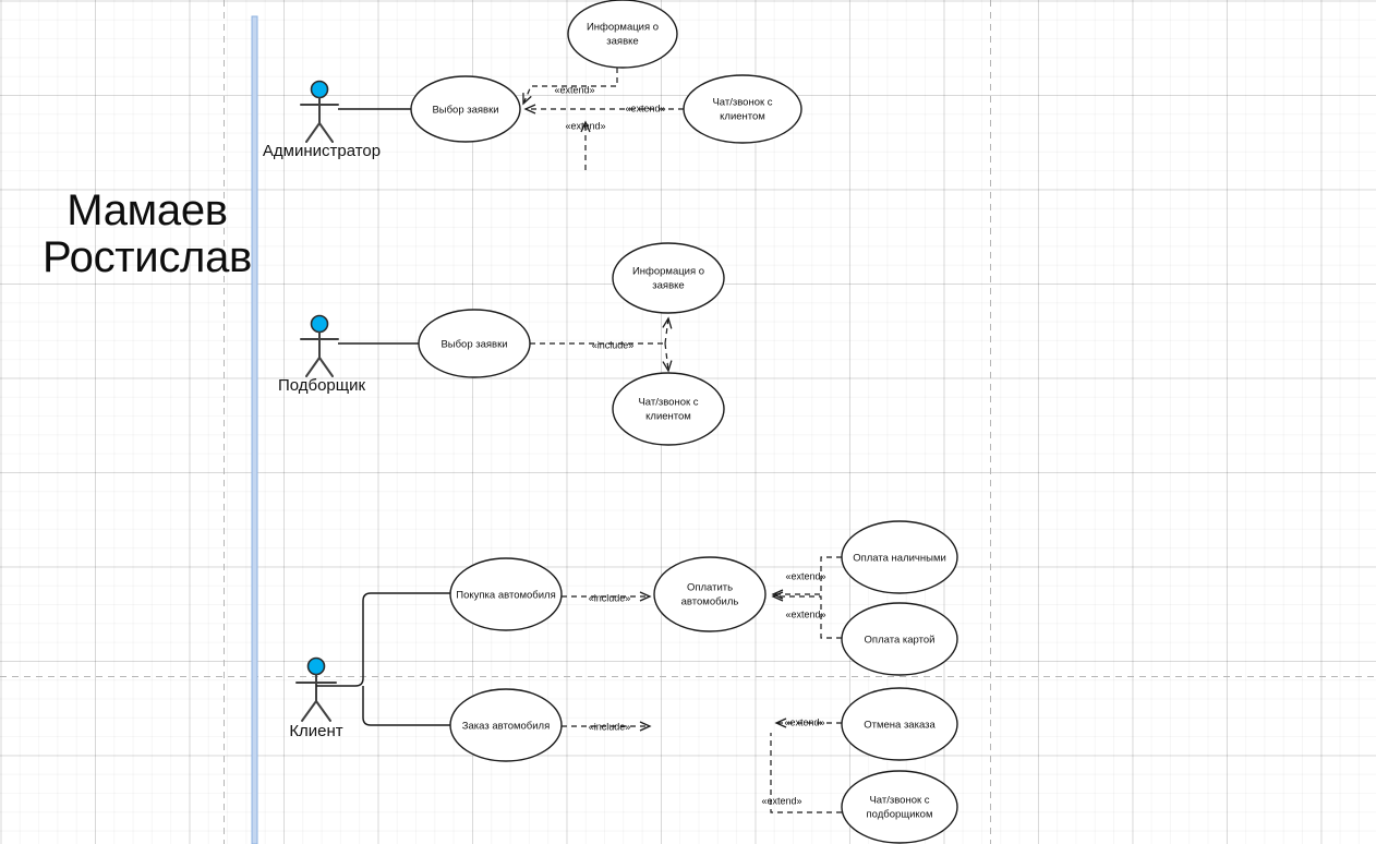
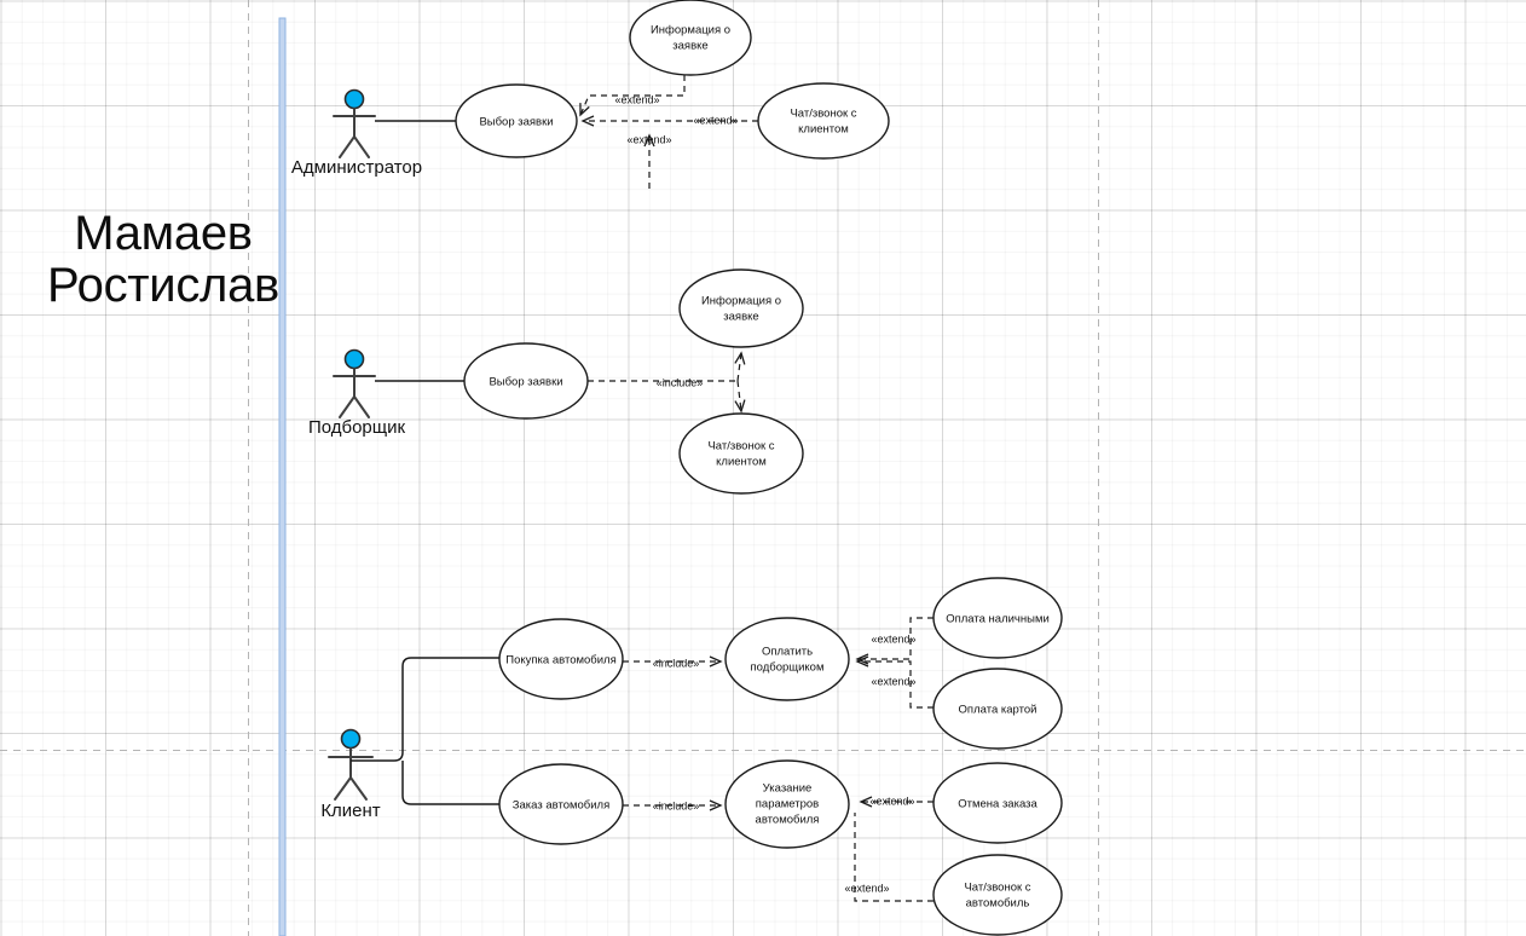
  Администратор
  Выбор заявки
  Информация о
  заявке
  Чат/звонок с
  клиентом
  «extend»
  «extend»
  «extend»
  Подборщик
  Выбор заявки
  Информация о
  заявке
  Чат/звонок с
  клиентом
  «include»
  Клиент
  Покупка автомобиля
  Оплатить
- автомобиль
+ подборщиком
  Оплата наличными
  Оплата картой
  Заказ автомобиля
+ Указание
+ параметров
+ автомобиля
  Отмена заказа
  Чат/звонок с
- подборщиком
+ автомобиль
  «include»
  «extend»
  «extend»
  «include»
  «extend»
  «extend»
  Мамаев
  Ростислав
